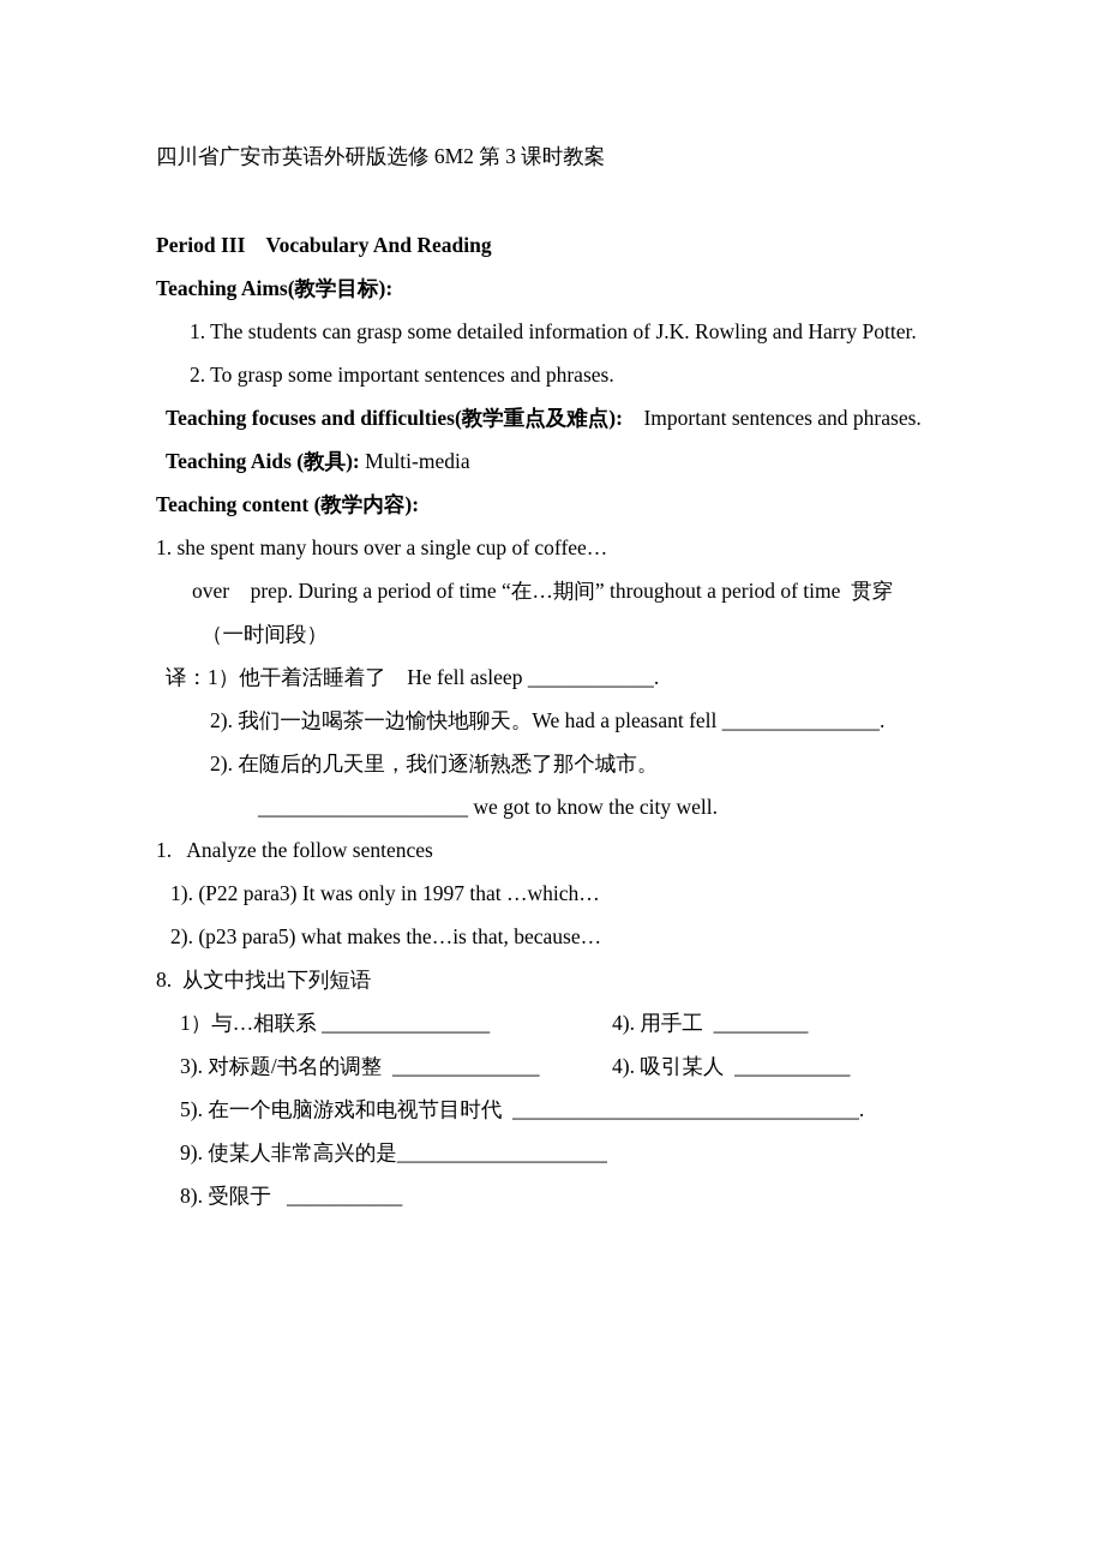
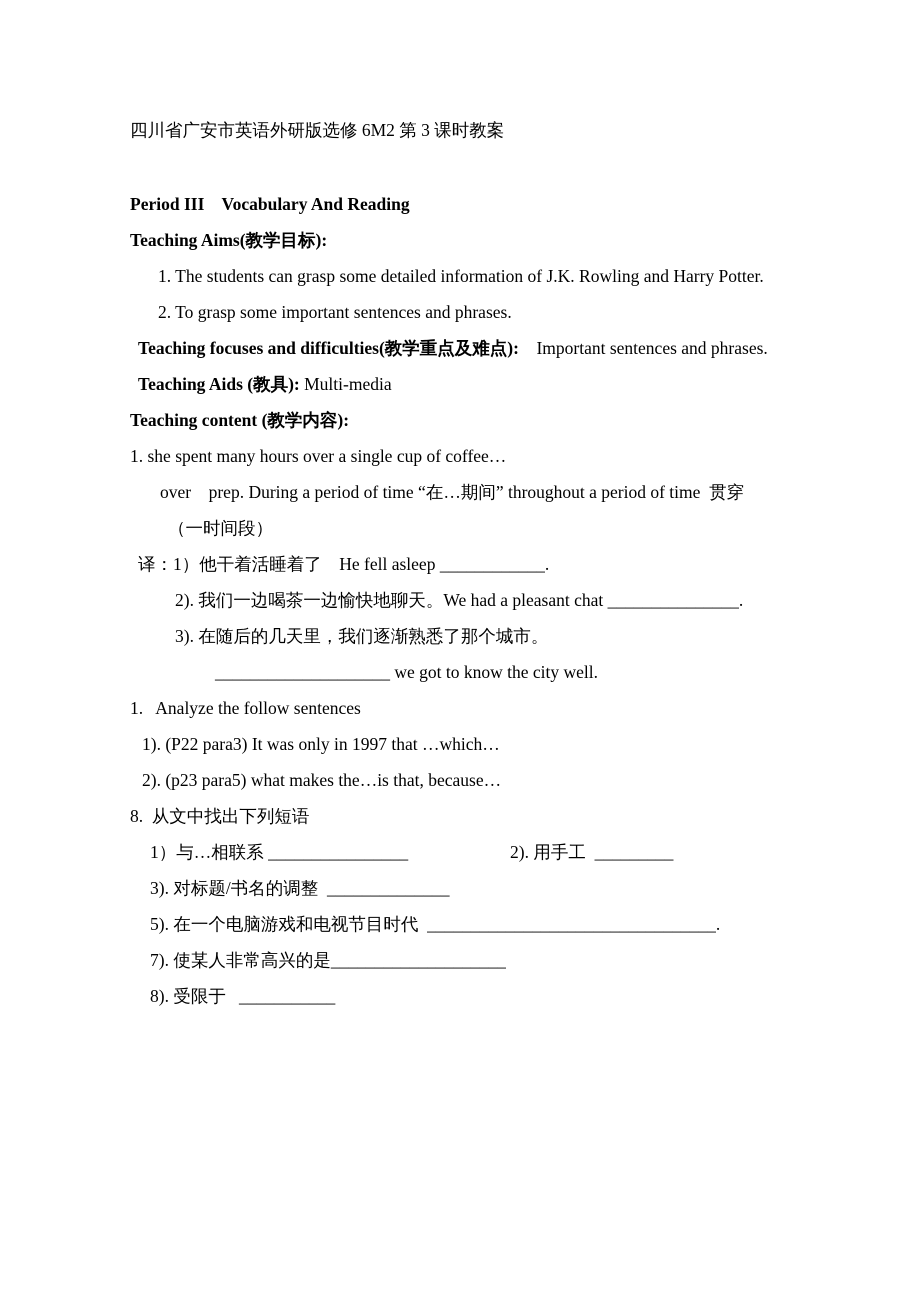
  四川省广安市英语外研版选修 6M2 第 3 课时教案
  Period III Vocabulary And Reading
  Teaching Aims(教学目标):
  1. The students can grasp some detailed information of J.K. Rowling and Harry Potter.
  2. To grasp some important sentences and phrases.
  Teaching focuses and difficulties(教学重点及难点): Important sentences and phrases.
  Teaching Aids (教具): Multi-media
  Teaching content (教学内容):
  1. she spent many hours over a single cup of coffee…
  over prep. During a period of time “在…期间” throughout a period of time 贯穿
  （一时间段）
  译：1）他干着活睡着了 He fell asleep ____________.
- 2). 我们一边喝茶一边愉快地聊天。We had a pleasant fell _______________.
+ 2). 我们一边喝茶一边愉快地聊天。We had a pleasant chat _______________.
- 2). 在随后的几天里，我们逐渐熟悉了那个城市。
+ 3). 在随后的几天里，我们逐渐熟悉了那个城市。
  ____________________ we got to know the city well.
  1. Analyze the follow sentences
  1). (P22 para3) It was only in 1997 that …which…
  2). (p23 para5) what makes the…is that, because…
  8. 从文中找出下列短语
  1）与…相联系 ________________
- 4). 用手工 _________
+ 2). 用手工 _________
  3). 对标题/书名的调整 ______________
- 4). 吸引某人 ___________
  5). 在一个电脑游戏和电视节目时代 _________________________________.
- 9). 使某人非常高兴的是____________________
+ 7). 使某人非常高兴的是____________________
  8). 受限于 ___________
